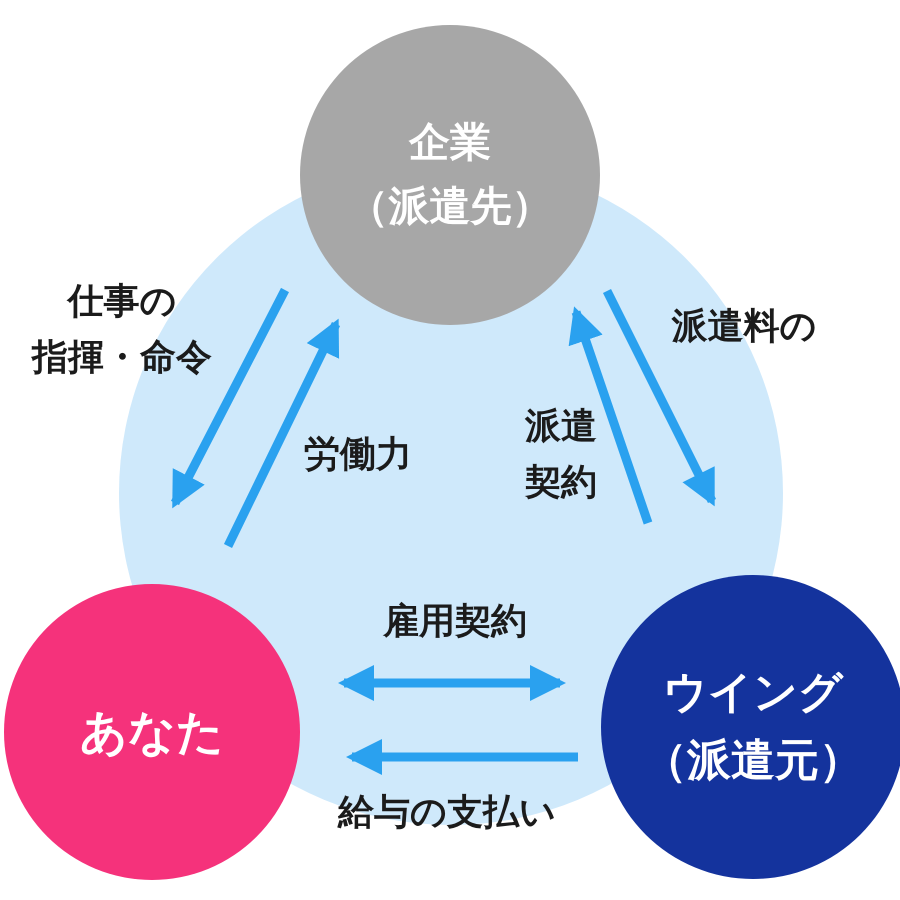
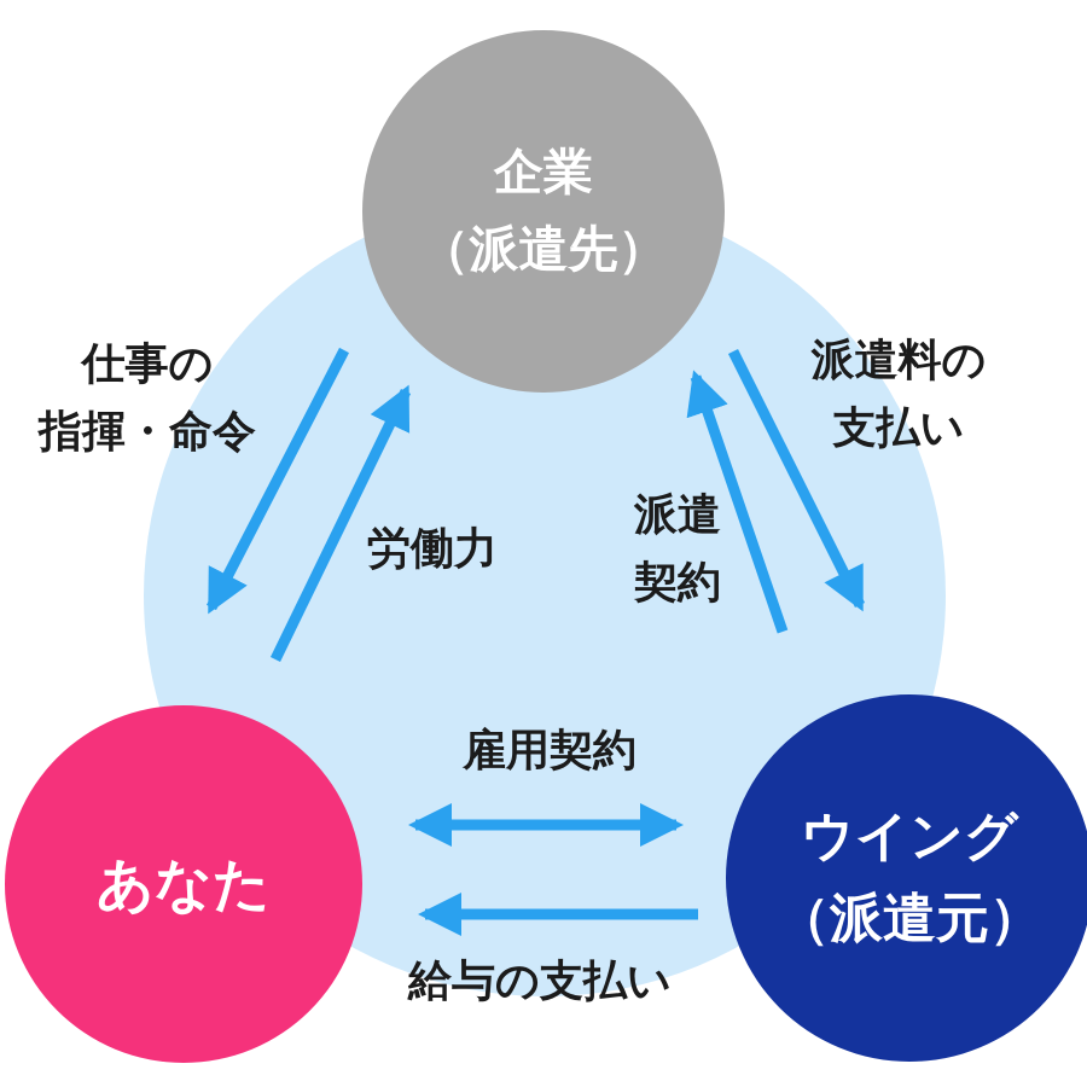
  企業
  （派遣先）
  あなた
  ウイング
  （派遣元）
  仕事の
  指揮・命令
  労働力
  派遣
  契約
  派遣料の
+ 支払い
  雇用契約
  給与の支払い
